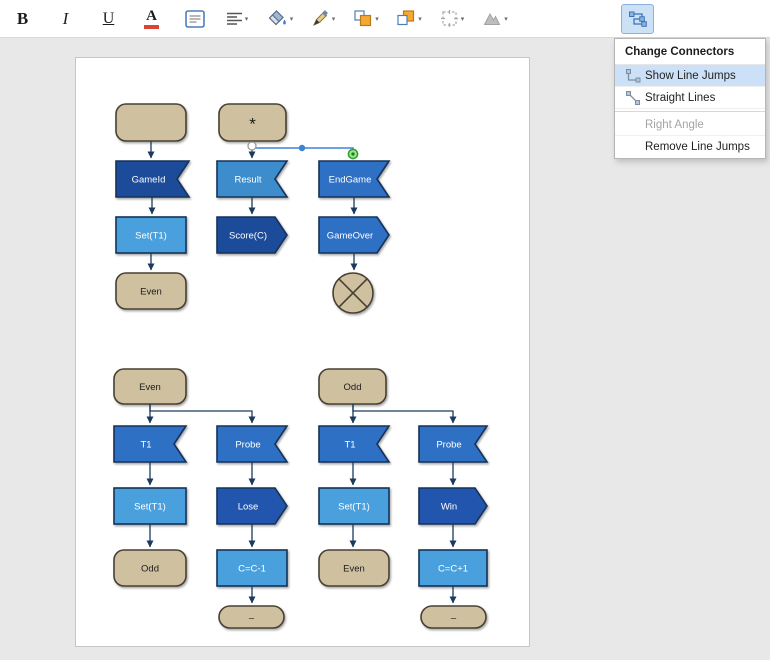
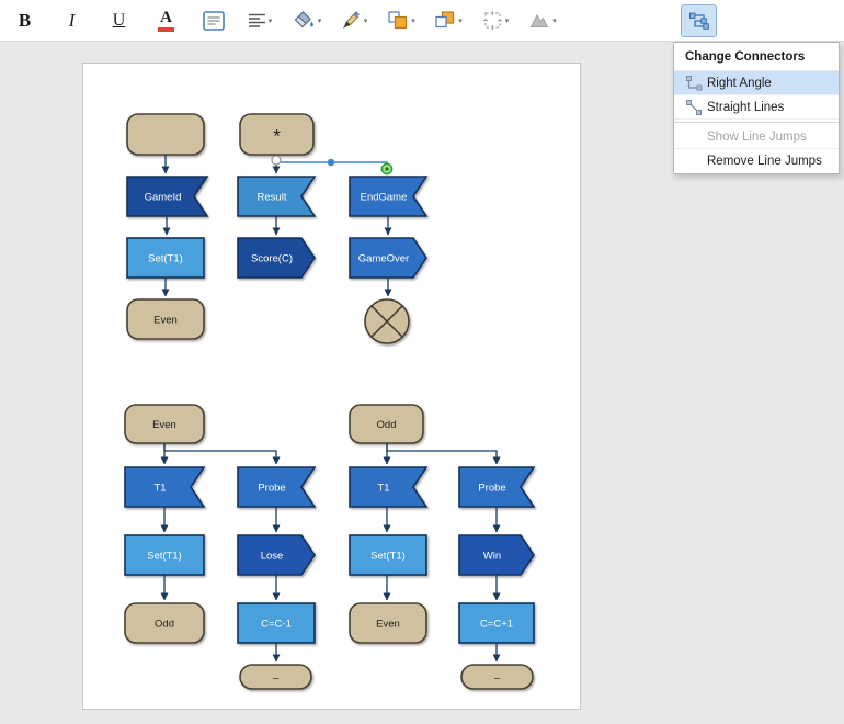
  B
  I
  U
  A
  *
  GameId
  Result
  EndGame
  Set(T1)
  Score(C)
  GameOver
  Even
  Even
  Odd
  T1
  Probe
  T1
  Probe
  Set(T1)
  Lose
  Set(T1)
  Win
  Odd
  C=C-1
  Even
  C=C+1
  –
  –
  Change Connectors
- Show Line Jumps
+ Right Angle
  Straight Lines
- Right Angle
+ Show Line Jumps
  Remove Line Jumps
